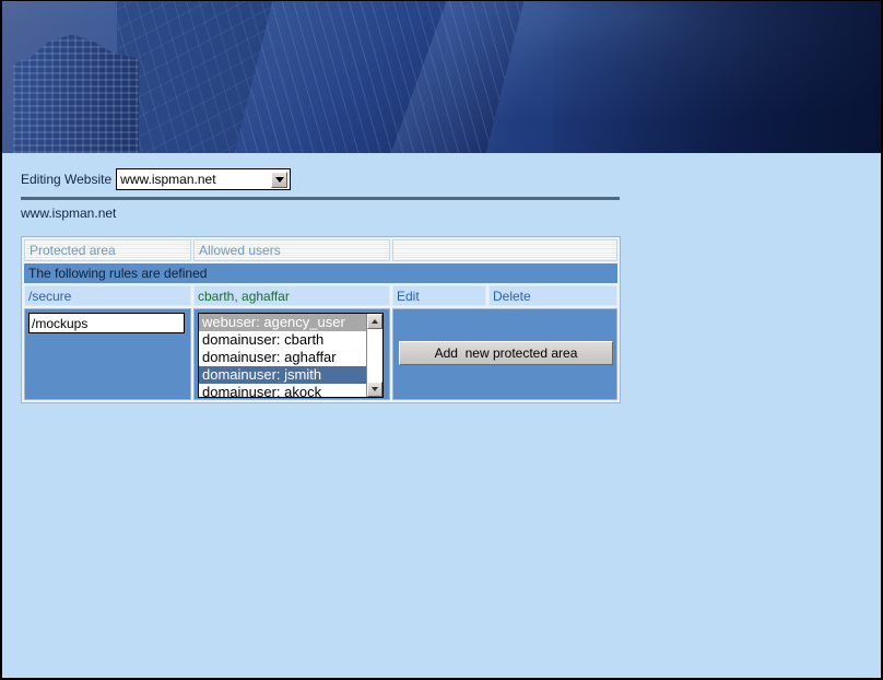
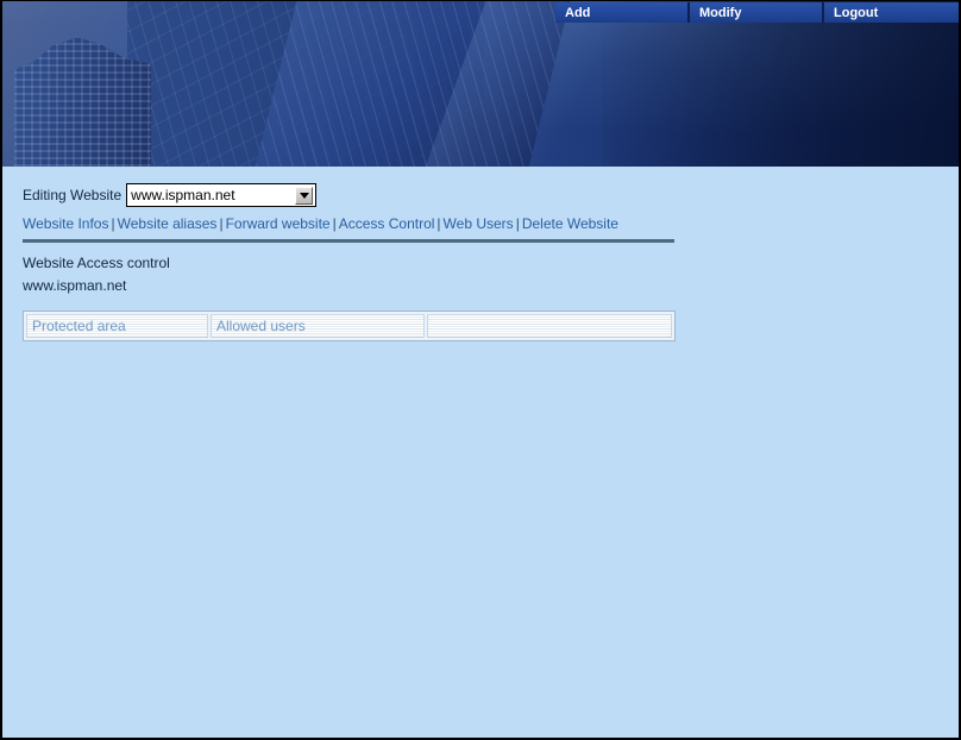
+ Add
+ Modify
+ Logout
  Editing Website
  www.ispman.net
+ Website Infos | Website aliases | Forward website | Access Control | Web Users | Delete Website
+ Website Access control
  www.ispman.net
  Protected area	Allowed users
- The following rules are defined
- /secure	cbarth, aghaffar	Edit	Delete
- /mockups	webuser: agency_user domainuser: cbarth domainuser: aghaffar domainuser: jsmith domainuser: akock	Add new protected area
